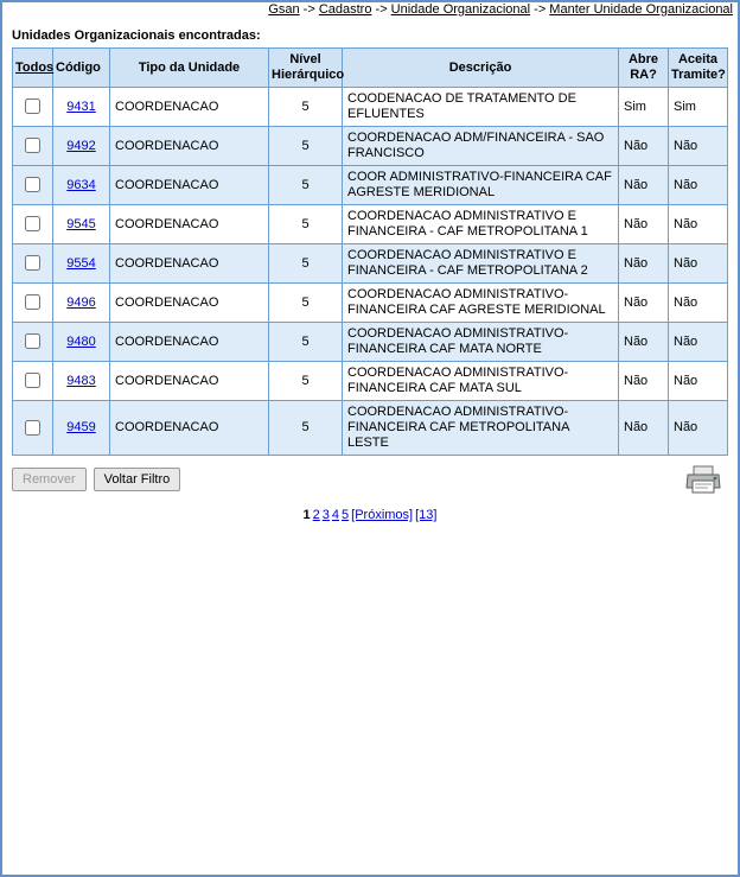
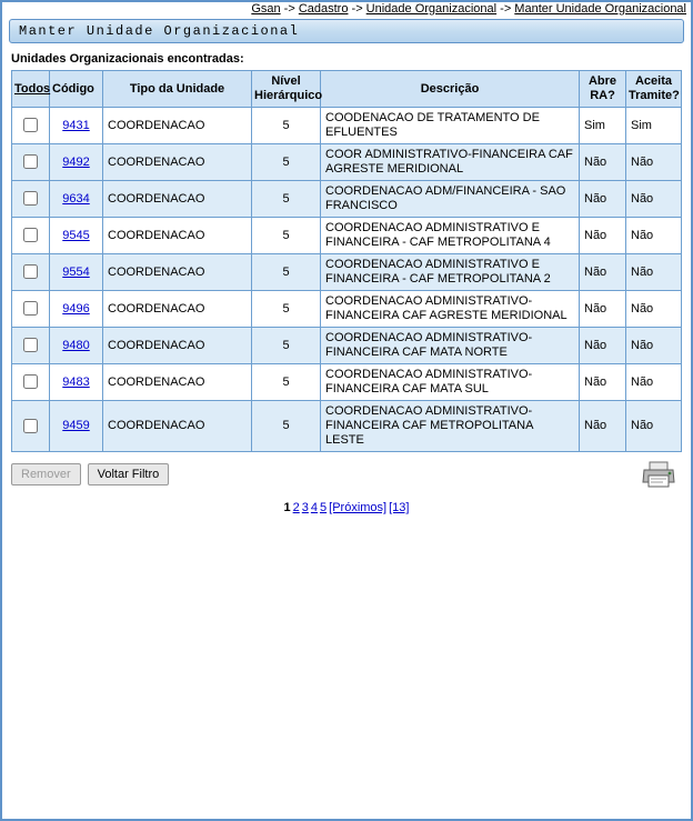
  Gsan -> Cadastro -> Unidade Organizacional -> Manter Unidade Organizacional
+ Manter Unidade Organizacional
  Unidades Organizacionais encontradas:
  Todos	Código	Tipo da Unidade	Nível Hierárquico	Descrição	Abre RA?	Aceita Tramite?
  	9431	COORDENACAO	5	COODENACAO DE TRATAMENTO DE EFLUENTES	Sim	Sim
- 	9492	COORDENACAO	5	COORDENACAO ADM/FINANCEIRA - SAO FRANCISCO	Não	Não
+ 	9492	COORDENACAO	5	COOR ADMINISTRATIVO-FINANCEIRA CAF AGRESTE MERIDIONAL	Não	Não
- 	9634	COORDENACAO	5	COOR ADMINISTRATIVO-FINANCEIRA CAF AGRESTE MERIDIONAL	Não	Não
+ 	9634	COORDENACAO	5	COORDENACAO ADM/FINANCEIRA - SAO FRANCISCO	Não	Não
- 	9545	COORDENACAO	5	COORDENACAO ADMINISTRATIVO E FINANCEIRA - CAF METROPOLITANA 1	Não	Não
+ 	9545	COORDENACAO	5	COORDENACAO ADMINISTRATIVO E FINANCEIRA - CAF METROPOLITANA 4	Não	Não
  	9554	COORDENACAO	5	COORDENACAO ADMINISTRATIVO E FINANCEIRA - CAF METROPOLITANA 2	Não	Não
  	9496	COORDENACAO	5	COORDENACAO ADMINISTRATIVO-FINANCEIRA CAF AGRESTE MERIDIONAL	Não	Não
  	9480	COORDENACAO	5	COORDENACAO ADMINISTRATIVO-FINANCEIRA CAF MATA NORTE	Não	Não
  	9483	COORDENACAO	5	COORDENACAO ADMINISTRATIVO-FINANCEIRA CAF MATA SUL	Não	Não
  	9459	COORDENACAO	5	COORDENACAO ADMINISTRATIVO-FINANCEIRA CAF METROPOLITANA LESTE	Não	Não
  Remover
  Voltar Filtro
  1 2 3 4 5 [Próximos] [13]
